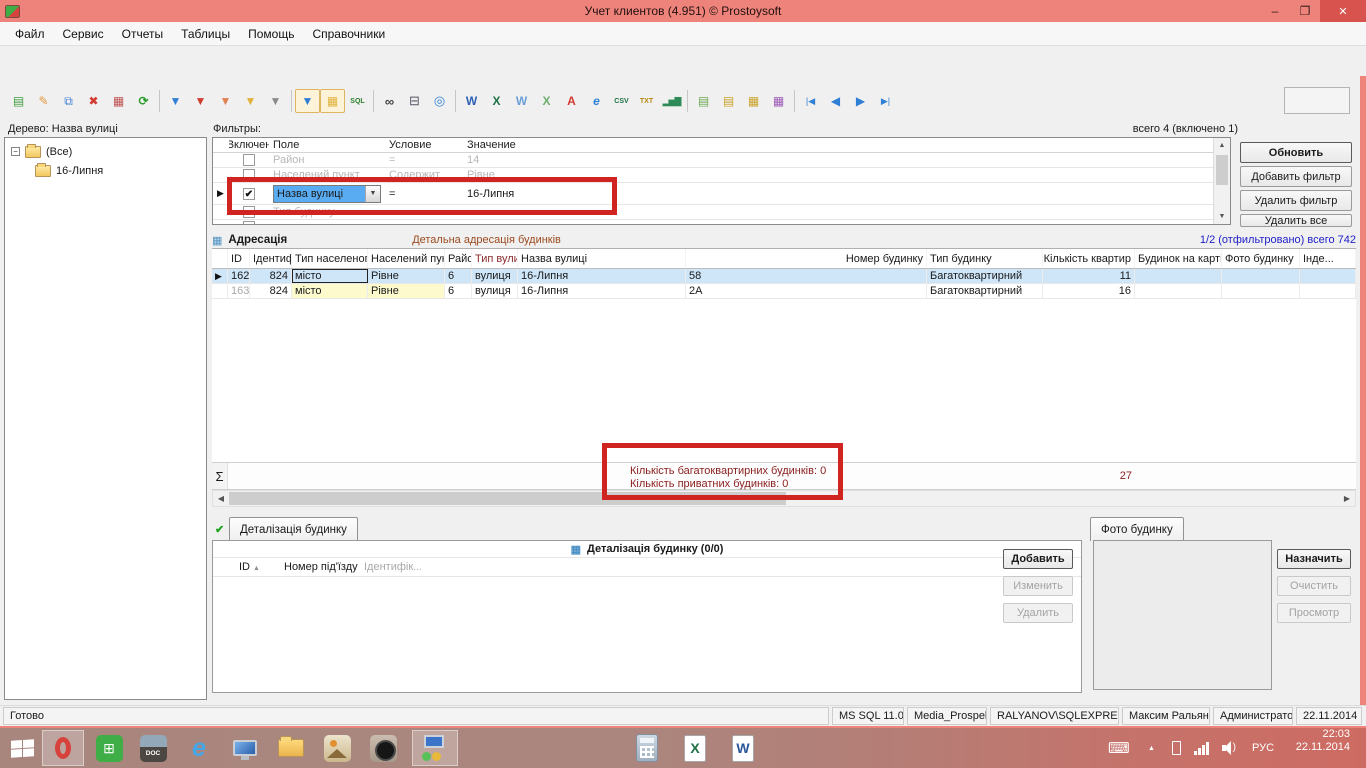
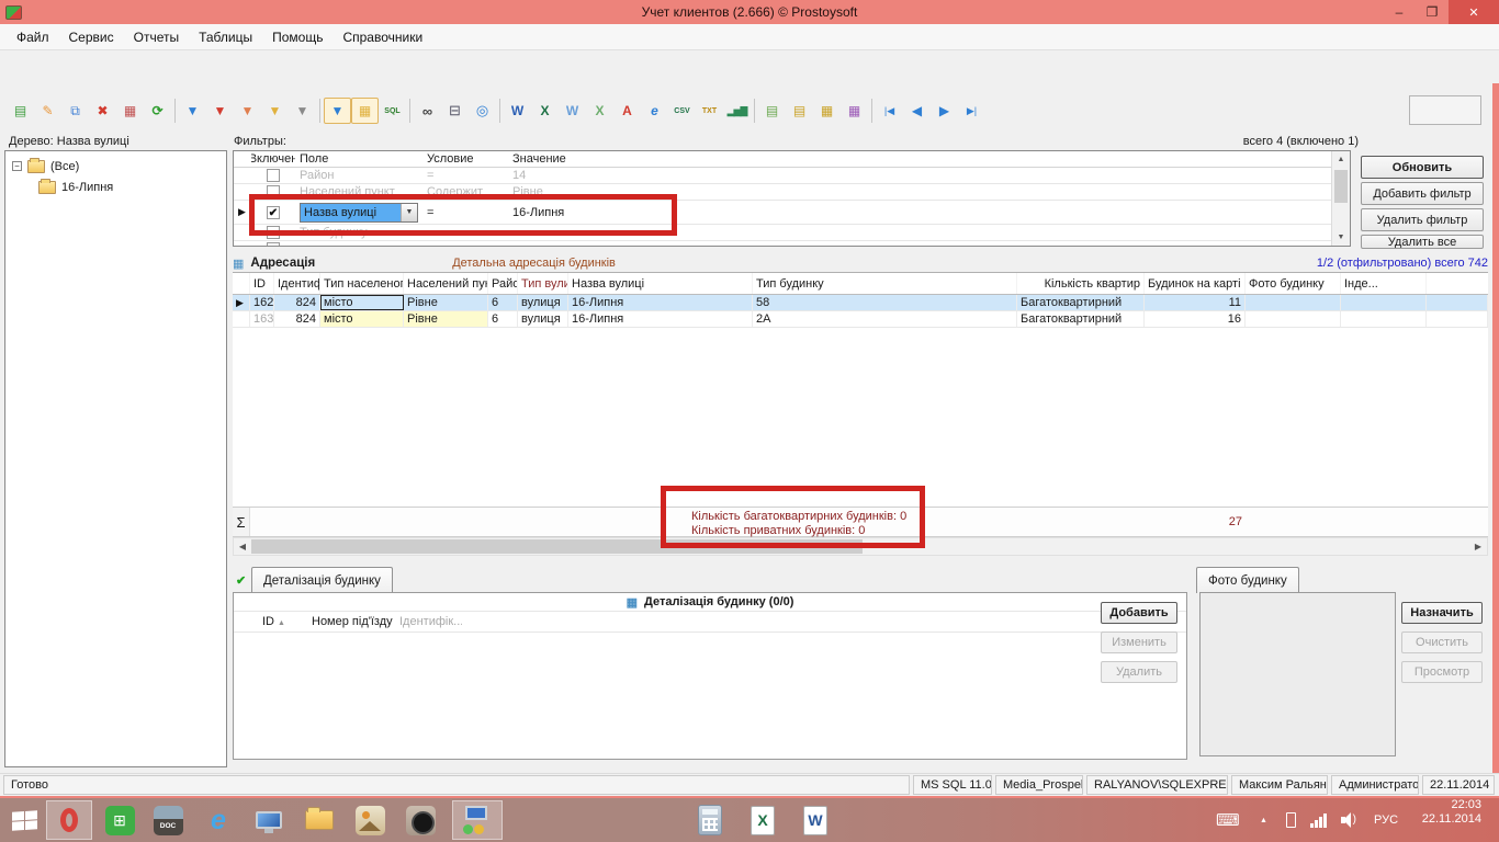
- Учет клиентов (4.951) © Prostoysoft
+ Учет клиентов (2.666) © Prostoysoft
  –
  ❐
  ✕
  Файл
  Сервис
  Отчеты
  Таблицы
  Помощь
  Справочники
  ▤
  ✎
  ⧉
  ✖
  ▦
  ⟳
  ▼
  ▼
  ▼
  ▼
  ▼
  ▼
  ▦
  ∞
  ⊟
  ◎
  W
  X
  W
  X
  A
  e
  ▂▅▇
  ▤
  ▤
  ▦
  ▦
  |◀
  ◀
  ▶
  ▶|
  Дерево: Назва вулиці
  −
  (Все)
  16-Липня
  Фильтры:
  всего 4 (включено 1)
  Включен
  Поле
  Условие
  Значение
  Район
  =
  14
  Населений пункт
  Содержит
  Рівне
  ▶
  ✔
  Назва вулиці
  =
  16-Липня
  Тип будинку
  Обновить
  Добавить фильтр
  Удалить фильтр
  Удалить все
  ▦
  Адресація
  Детальна адресація будинків
  1/2 (отфильтровано) всего 742
  ID
  Тип населеног
  Населений пун
  Райо
  Тип вули
  Назва вулиці
- Номер будинку
  Тип будинку
  Кількість квартир
  Будинок на карті
  Фото будинку
  Інде...
  ▶
  162
  824
  місто
  Рівне
  6
  вулиця
  16-Липня
  58
  Багатоквартирний
  11
  163
  824
  місто
  Рівне
  6
  вулиця
  16-Липня
  2А
  Багатоквартирний
  16
  Σ
  Кількість багатоквартирних будинків: 0
  Кількість приватних будинків: 0
  27
  ◀
  ▶
  ✔
  Деталізація будинку
  ▦
  Деталізація будинку (0/0)
  Номер під'їзду
  Ідентифік...
  Добавить
  Изменить
  Удалить
  Фото будинку
  Назначить
  Очистить
  Просмотр
  Готово
  MS SQL 11.0
  Media_Prospe
  RALYANOV\SQLEXPRE
  Максим Ральян
  Администрато
  22.11.2014
  ⊞
  e
  X
  W
  ⌨
  )
  РУС
  22:03
  22.11.2014
